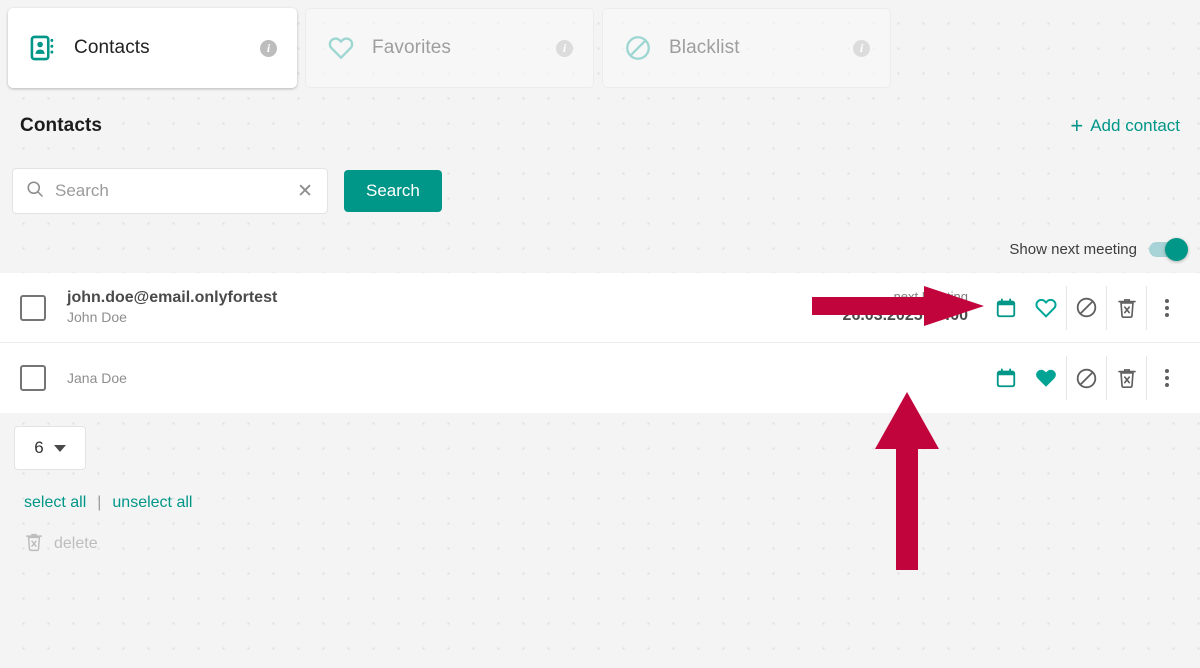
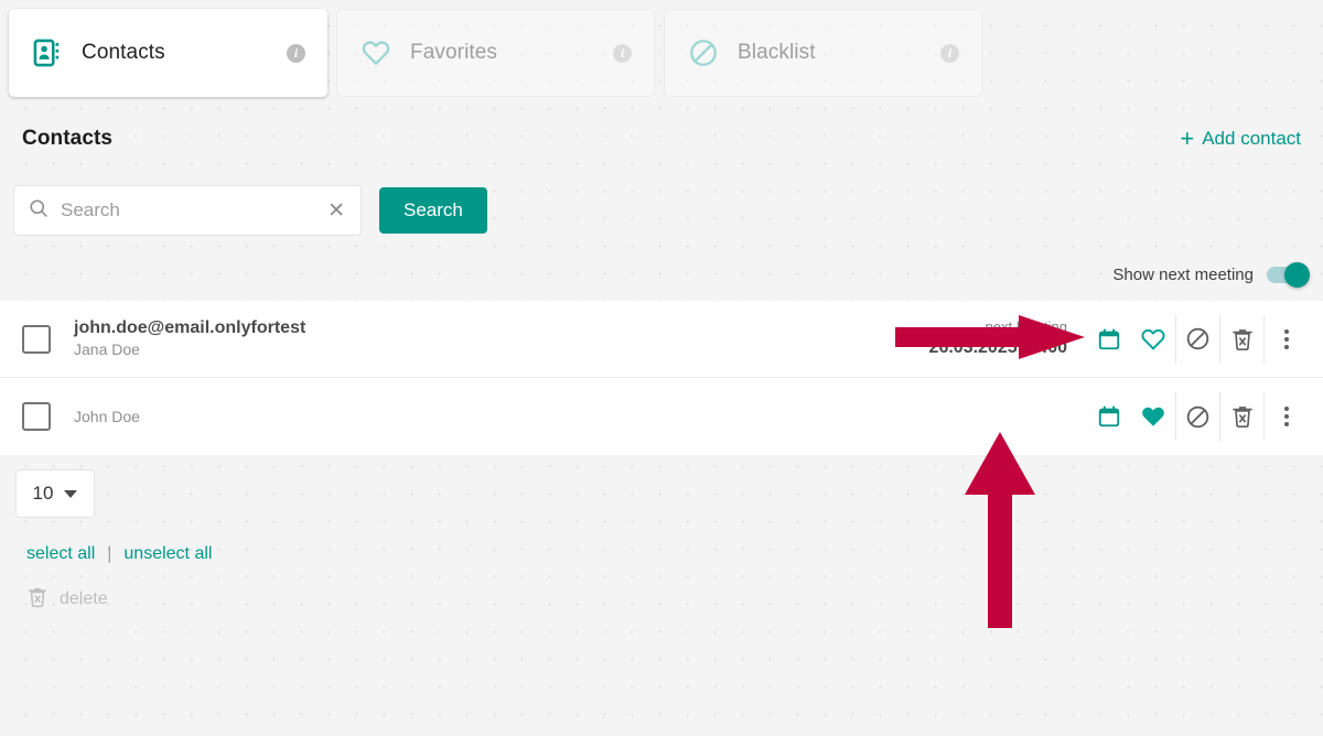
  Contacts
  i
  Favorites
  i
  Blacklist
  i
  Contacts
  +
  Add contact
  Search
  ✕
  Search
  Show next meeting
  john.doe@email.onlyfortest
- John Doe
+ Jana Doe
  26.03.20250
- Jana Doe
+ John Doe
- 6
+ 10
  select all
  |
  unselect all
  delete
